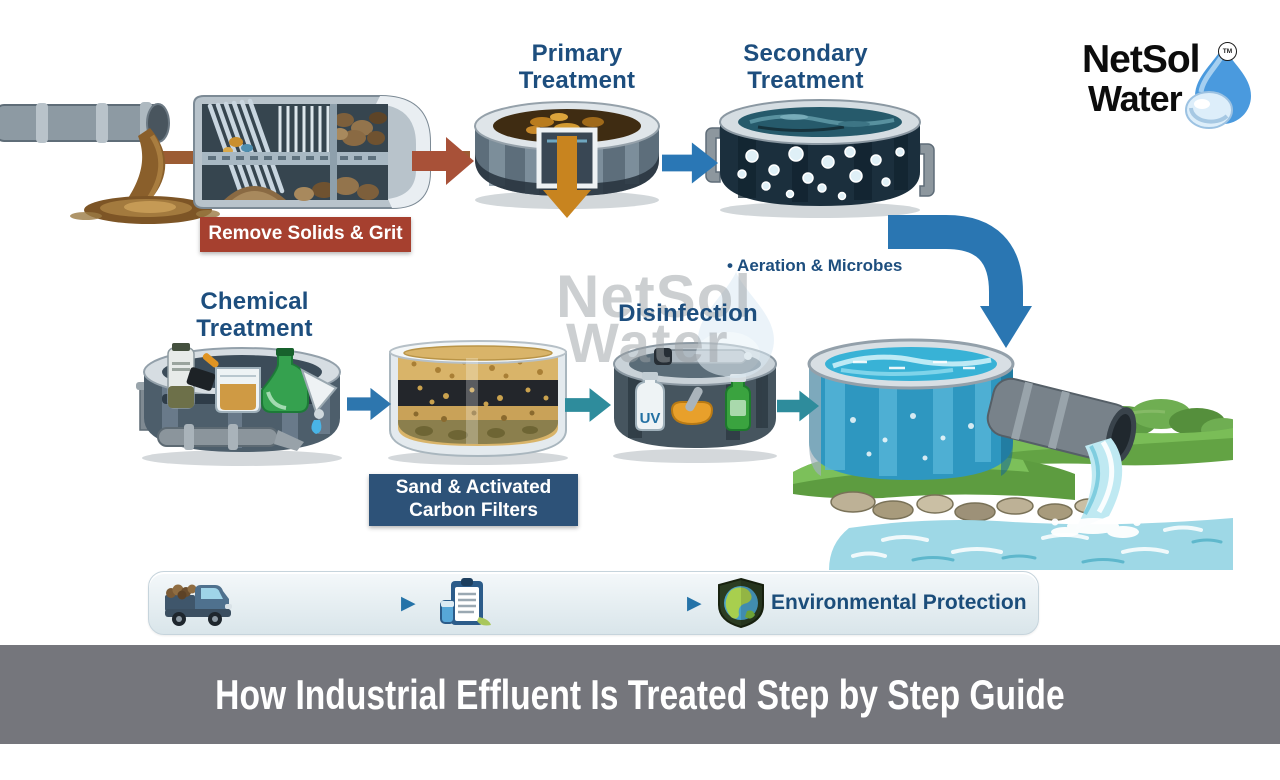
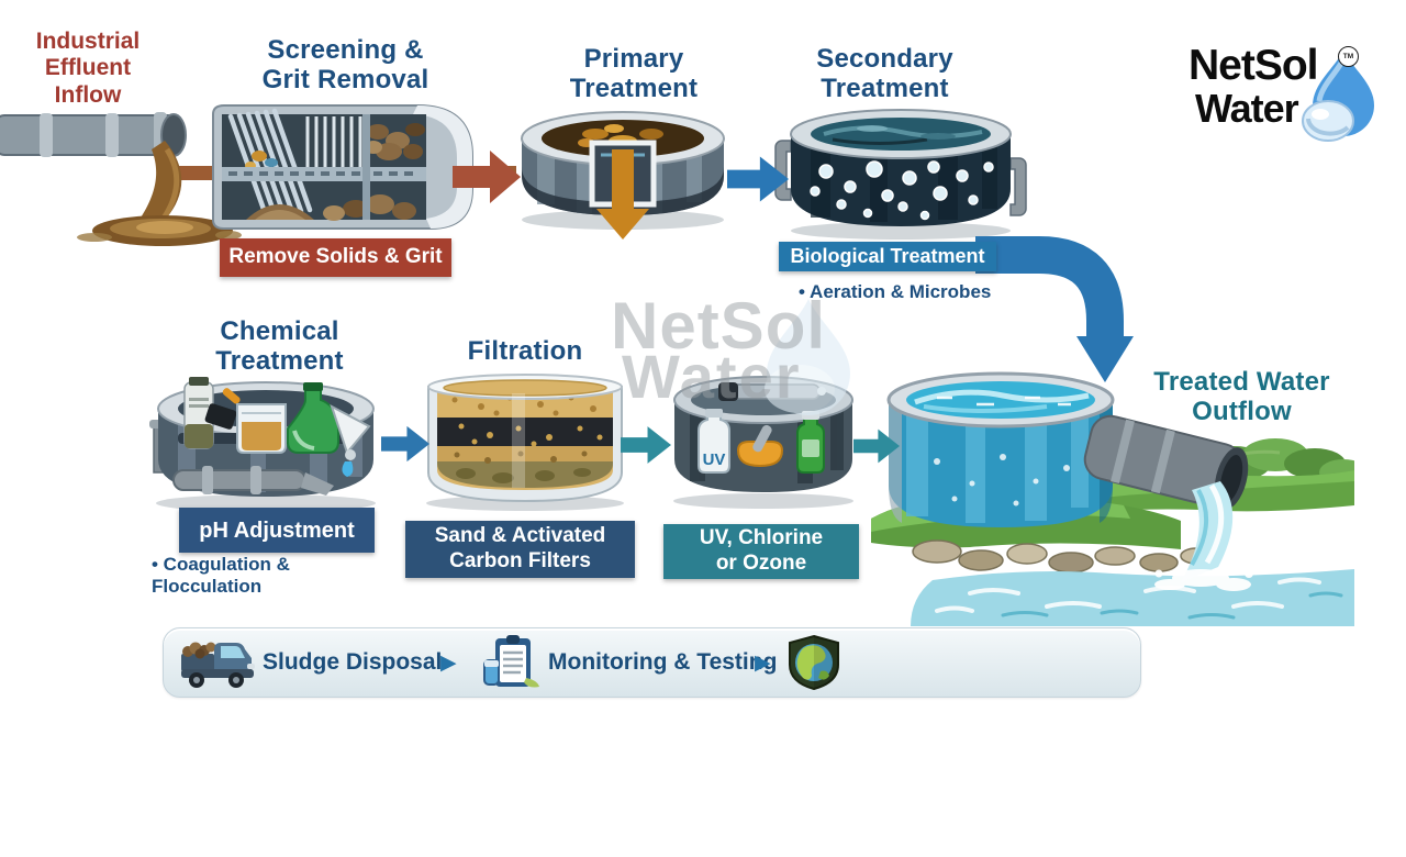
  NetSol
  Water
+ Industrial
+ Effluent
+ Inflow
+ Screening &
+ Grit Removal
  Remove Solids & Grit
  Primary
  Treatment
  Secondary
  Treatment
+ Biological Treatment
  • Aeration & Microbes
  Chemical
  Treatment
+ pH Adjustment
+ • Coagulation & Flocculation
+ Filtration
  Sand & Activated
  Carbon Filters
- Disinfection
  UV
+ UV, Chlorine
+ or Ozone
+ Treated Water
+ Outflow
+ Sludge Disposal
  ▶
+ Monitoring & Testing
  ▶
- Environmental Protection
- How Industrial Effluent Is Treated Step by Step Guide
  NetSol
  Water
